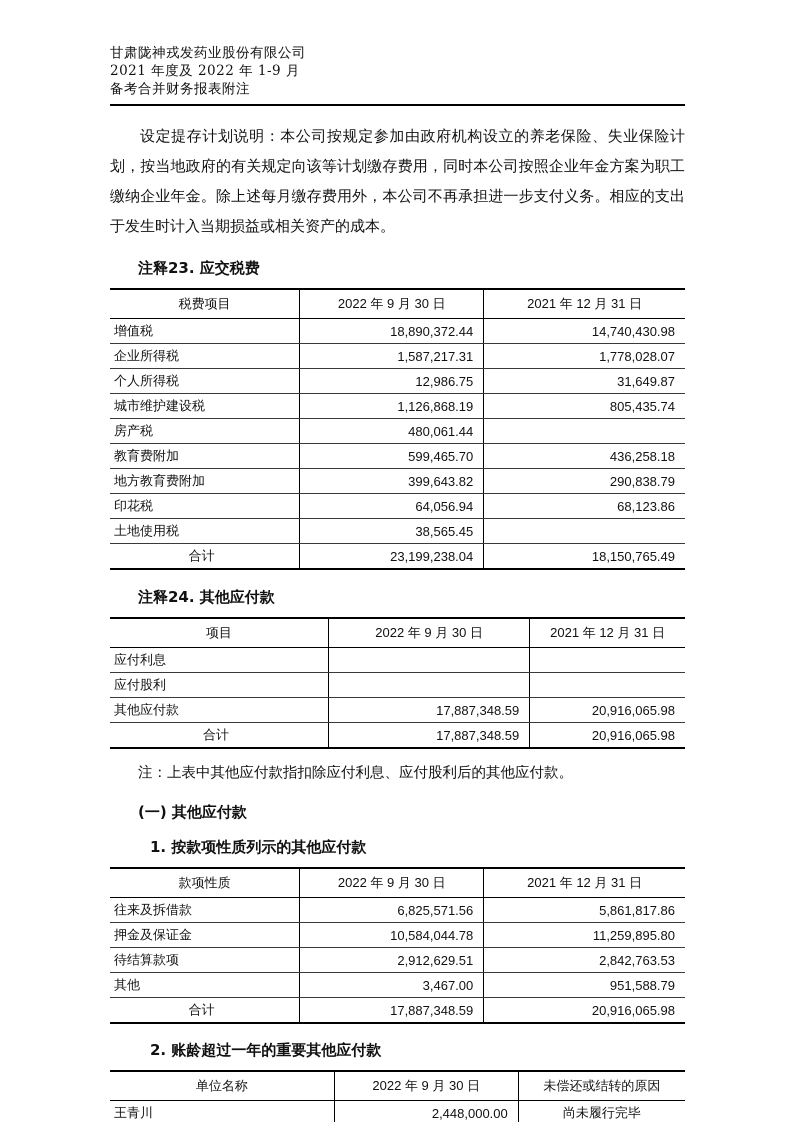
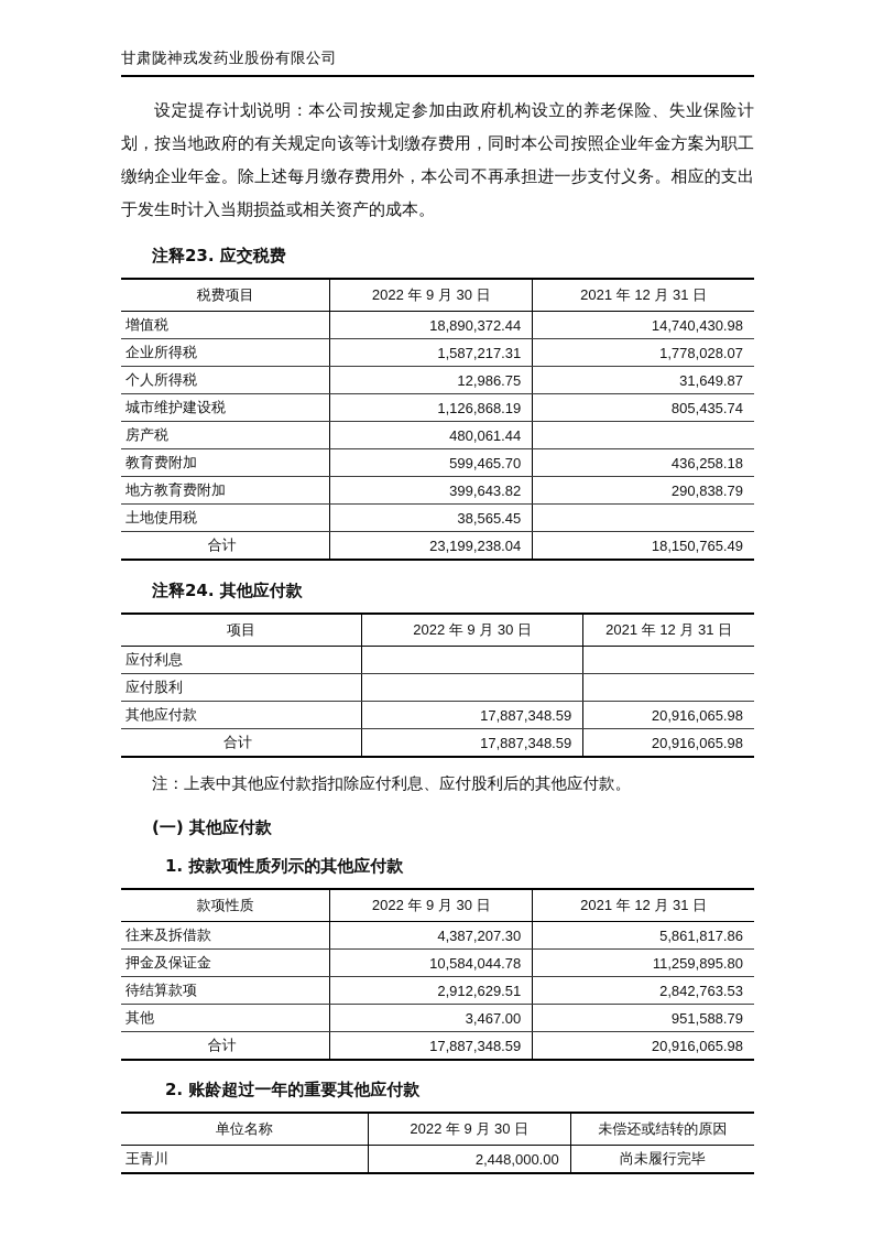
  甘肃陇神戎发药业股份有限公司
- 2021 年度及 2022 年 1-9 月
- 备考合并财务报表附注
  设定提存计划说明：本公司按规定参加由政府机构设立的养老保险、失业保险计划，按当地政府的有关规定向该等计划缴存费用，同时本公司按照企业年金方案为职工缴纳企业年金。除上述每月缴存费用外，本公司不再承担进一步支付义务。相应的支出于发生时计入当期损益或相关资产的成本。
  注释23. 应交税费
  税费项目	2022 年 9 月 30 日	2021 年 12 月 31 日
  增值税	18,890,372.44	14,740,430.98
  企业所得税	1,587,217.31	1,778,028.07
  个人所得税	12,986.75	31,649.87
  城市维护建设税	1,126,868.19	805,435.74
  房产税	480,061.44
  教育费附加	599,465.70	436,258.18
  地方教育费附加	399,643.82	290,838.79
- 印花税	64,056.94	68,123.86
  土地使用税	38,565.45
  合计	23,199,238.04	18,150,765.49
  注释24. 其他应付款
  项目	2022 年 9 月 30 日	2021 年 12 月 31 日
  应付利息
  应付股利
  其他应付款	17,887,348.59	20,916,065.98
  合计	17,887,348.59	20,916,065.98
  注：上表中其他应付款指扣除应付利息、应付股利后的其他应付款。
  (一) 其他应付款
  1. 按款项性质列示的其他应付款
  款项性质	2022 年 9 月 30 日	2021 年 12 月 31 日
- 往来及拆借款	6,825,571.56	5,861,817.86
+ 往来及拆借款	4,387,207.30	5,861,817.86
  押金及保证金	10,584,044.78	11,259,895.80
  待结算款项	2,912,629.51	2,842,763.53
  其他	3,467.00	951,588.79
  合计	17,887,348.59	20,916,065.98
  2. 账龄超过一年的重要其他应付款
  单位名称	2022 年 9 月 30 日	未偿还或结转的原因
  王青川	2,448,000.00	尚未履行完毕
